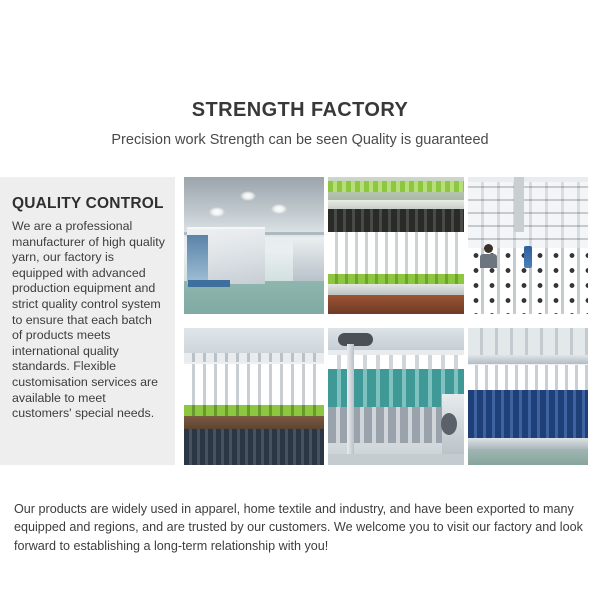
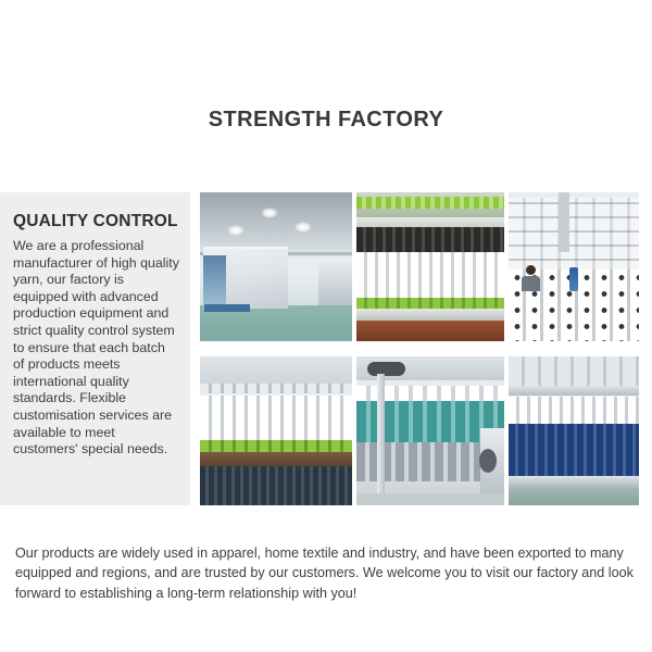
  STRENGTH FACTORY
- Precision work Strength can be seen Quality is guaranteed
  QUALITY CONTROL
  We are a professional manufacturer of high quality yarn, our factory is equipped with advanced production equipment and strict quality control system to ensure that each batch of products meets
  international quality standards. Flexible customisation services are available to meet customers' special needs.
  Our products are widely used in apparel, home textile and industry, and have been exported to many equipped and regions, and are trusted by our customers. We welcome you to visit our factory and look forward to establishing a long-term relationship with you!
